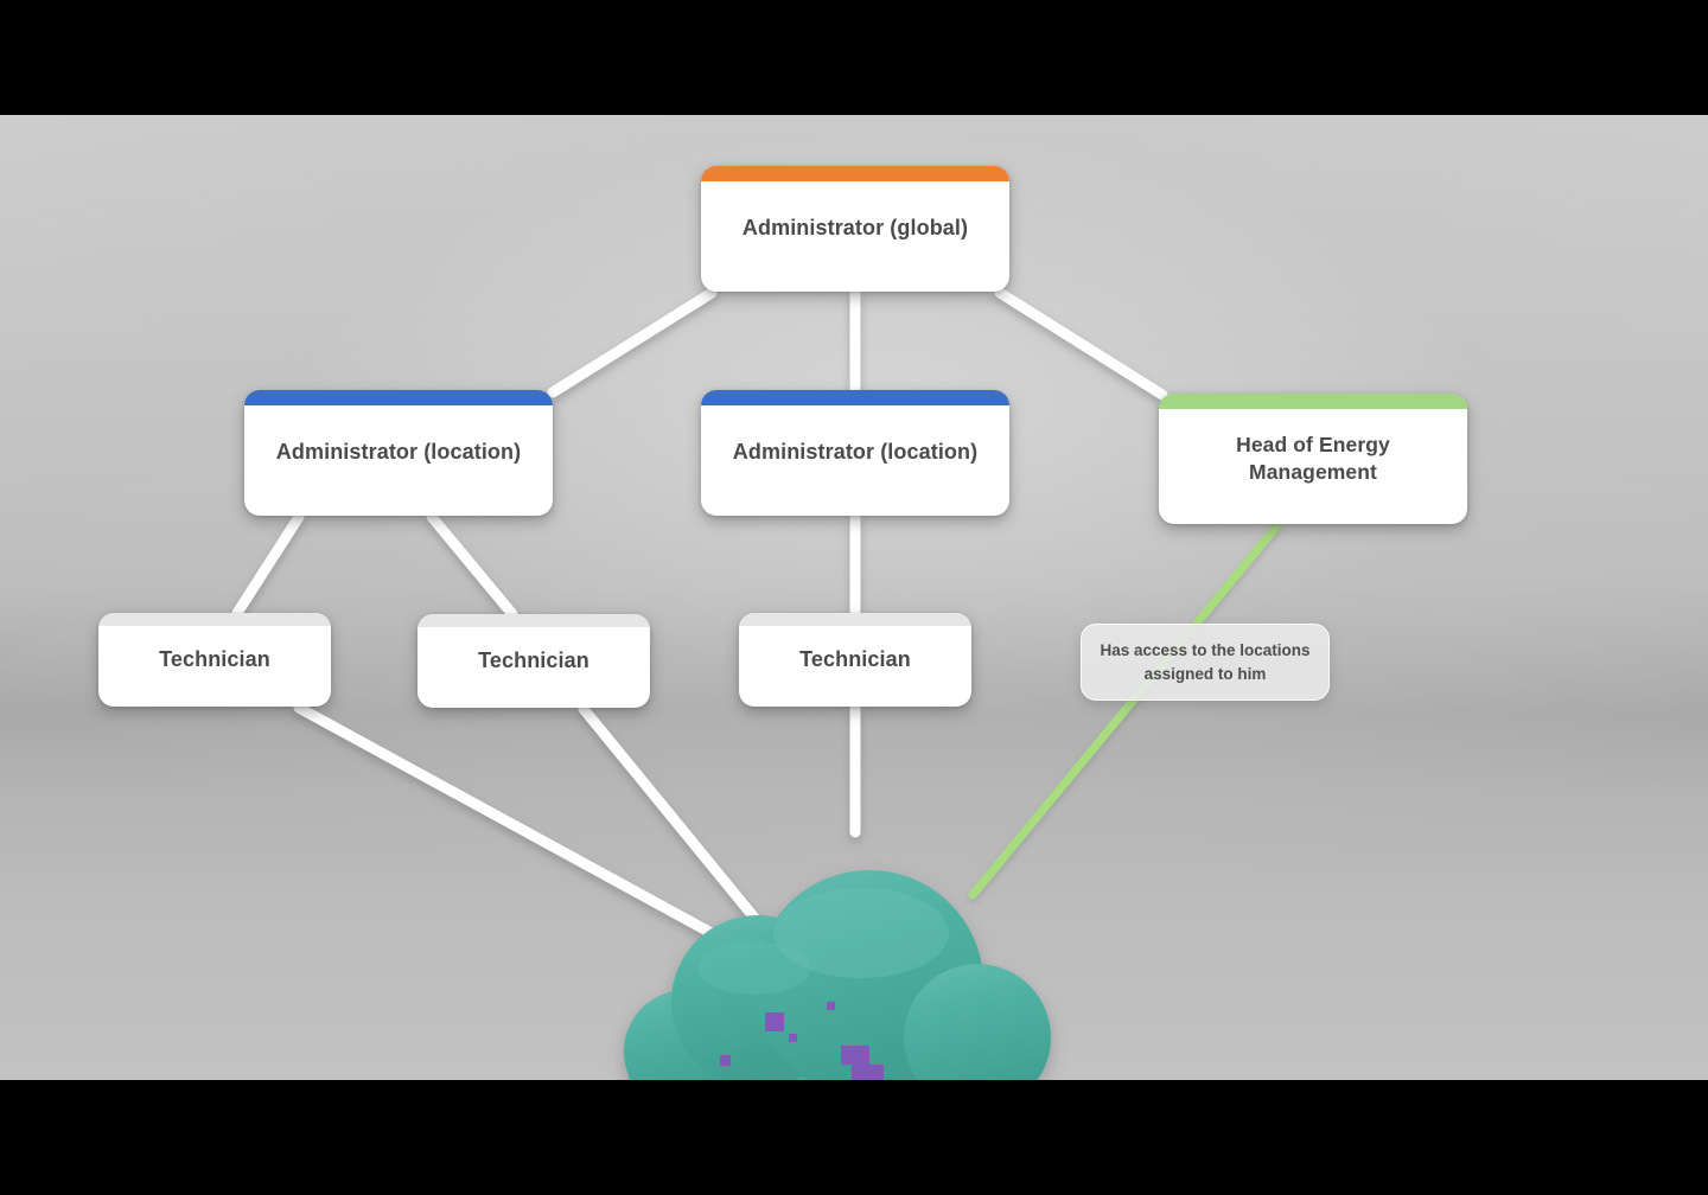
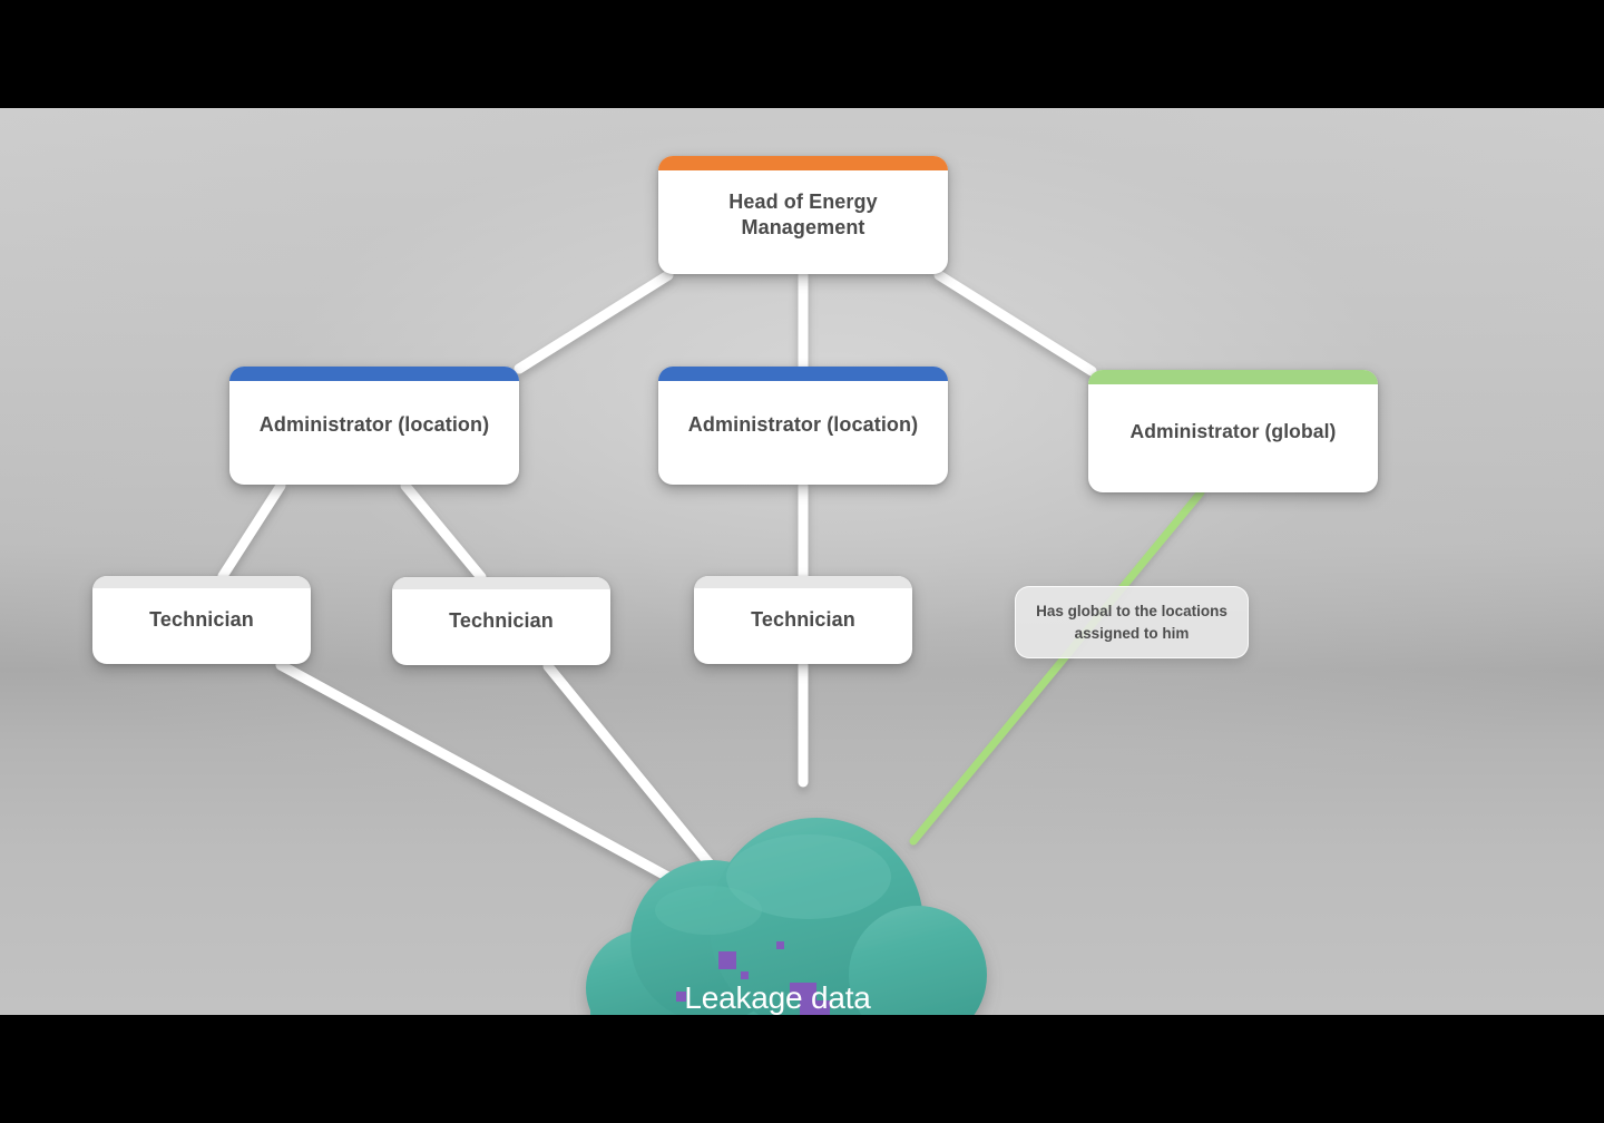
+ Leakage data
- Administrator (global)
+ Head of Energy Management
  Administrator (location)
  Administrator (location)
- Head of Energy Management
+ Administrator (global)
  Technician
  Technician
  Technician
- Has access to the locations
+ Has global to the locations
  assigned to him
